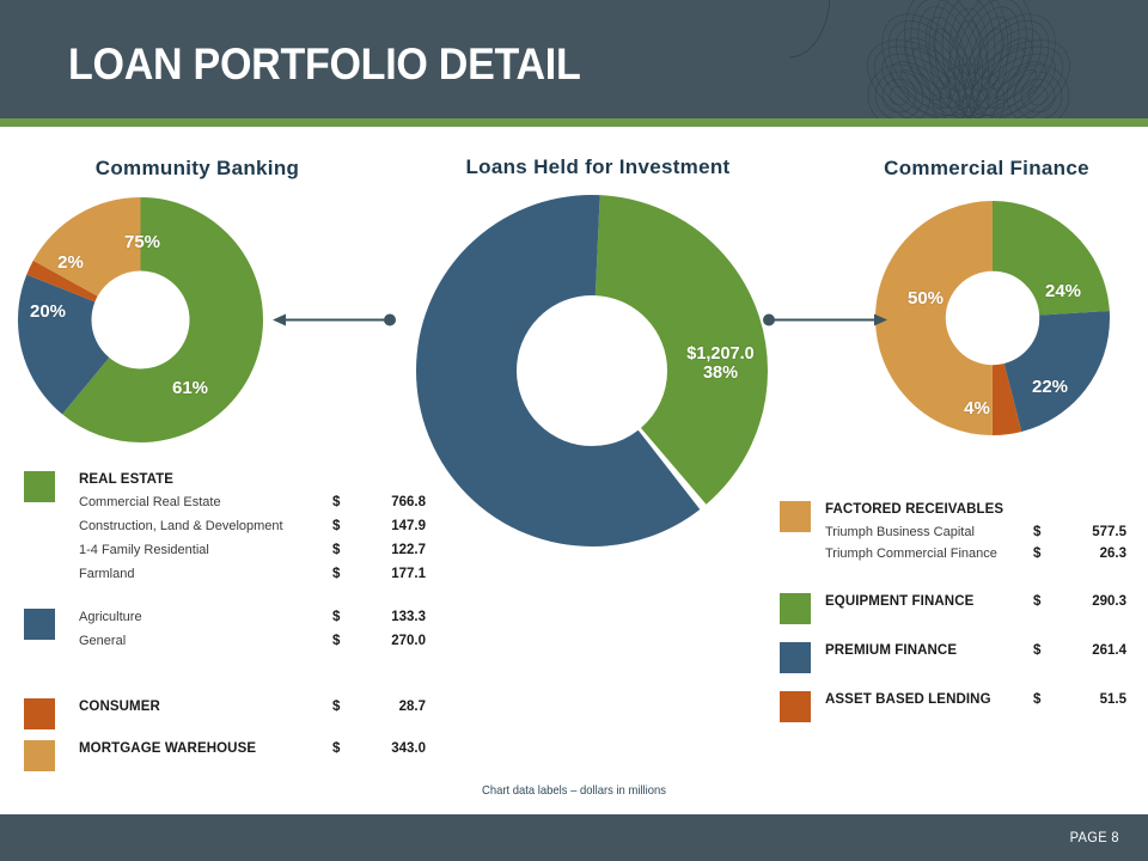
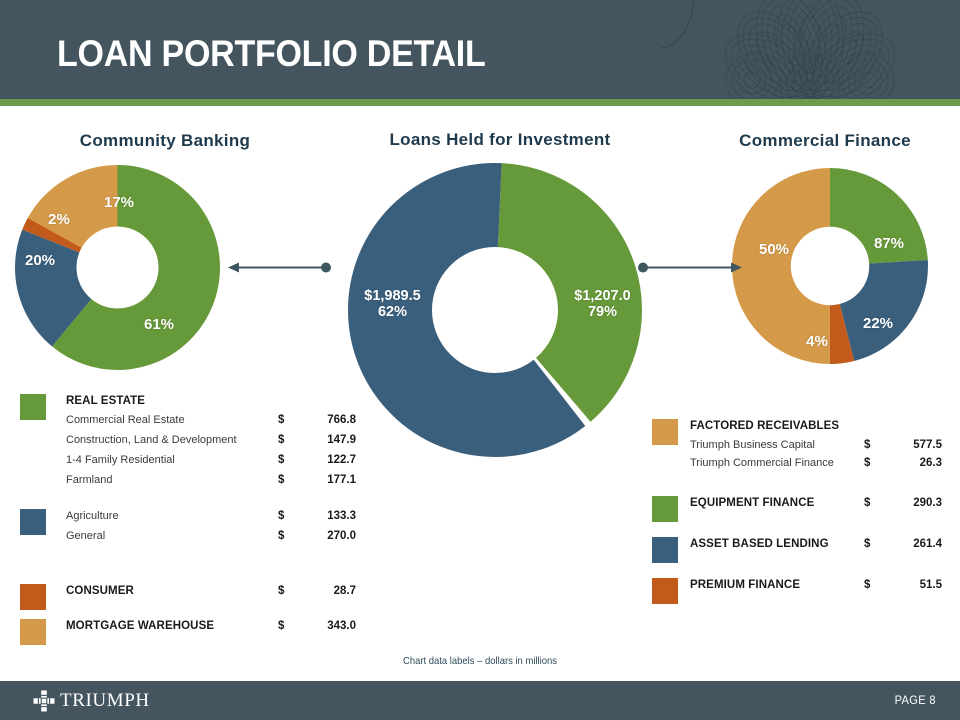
  LOAN PORTFOLIO DETAIL
  Community Banking
  Loans Held for Investment
  Commercial Finance
  61%
  20%
  2%
- 75%
+ 17%
+ $1,989.5
+ 62%
  $1,207.0
- 38%
+ 79%
- 24%
+ 87%
  22%
  4%
  50%
  REAL ESTATE
  Commercial Real Estate
  $
  766.8
  Construction, Land & Development
  $
  147.9
  1-4 Family Residential
  $
  122.7
  Farmland
  $
  177.1
  Agriculture
  $
  133.3
  General
  $
  270.0
  CONSUMER
  $
  28.7
  MORTGAGE WAREHOUSE
  $
  343.0
  FACTORED RECEIVABLES
  Triumph Business Capital
  $
  577.5
  Triumph Commercial Finance
  $
  26.3
  EQUIPMENT FINANCE
  $
  290.3
- PREMIUM FINANCE
+ ASSET BASED LENDING
  $
  261.4
- ASSET BASED LENDING
+ PREMIUM FINANCE
  $
  51.5
  Chart data labels – dollars in millions
+ TRIUMPH
  PAGE 8
